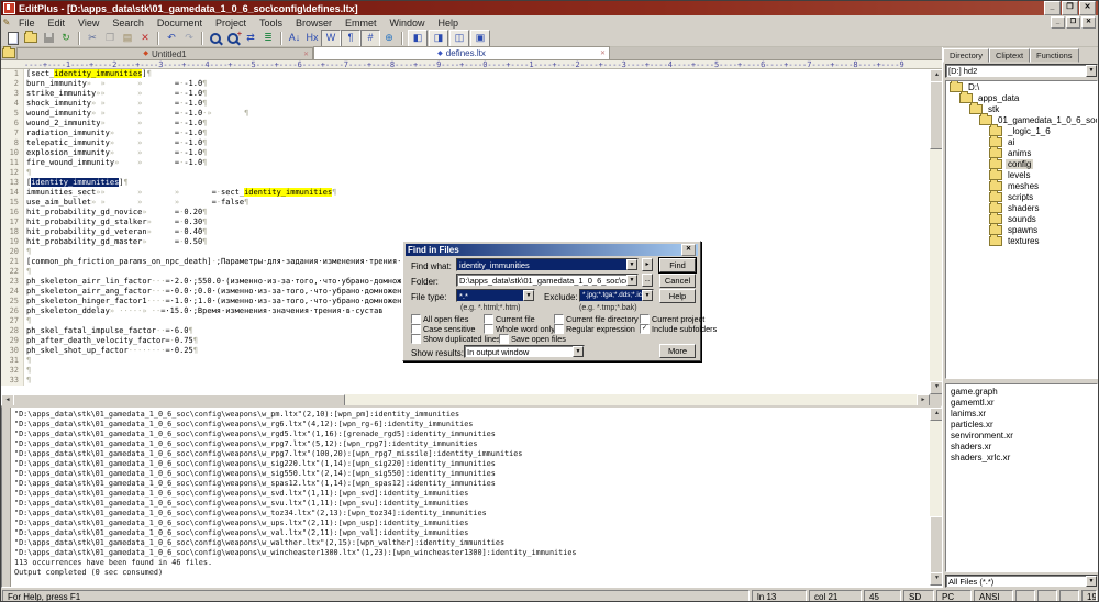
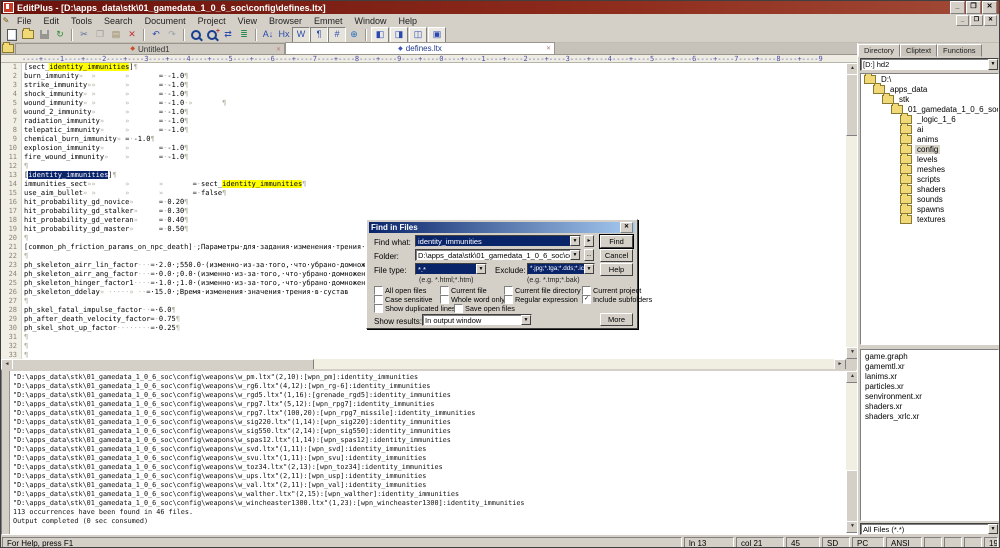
  EditPlus - [D:\apps_data\stk\01_gamedata_1_0_6_soc\config\defines.ltx]
  ✎
  File
  Edit
- View
+ Tools
  Search
  Document
  Project
- Tools
+ View
  Browser
  Emmet
  Window
  Help
  ↻
  ✂
  ❐
  ▤
  ✕
  ↶
  ↷
  ⇄
  ≣
  A↓
  Hx
  W
  ¶
  #
  ⊕
  ◧
  ◨
  ◫
  ▣
  Untitled1
  defines.ltx
  ----+----1----+----2----+----3----+----4----+----5----+----6----+----7----+----8----+----9----+----0----+----1----+----2----+----3----+----4----+----5----+----6----+----7----+----8----+----9
  1
  [sect_identity_immunities]¶
  2
  burn_immunity» » » =·-1.0¶
  3
  strike_immunity»» » =·-1.0¶
  4
  shock_immunity» » » =·-1.0¶
  5
  wound_immunity» » » =·-1.0·» ¶
  6
  wound_2_immunity» » =·-1.0¶
  7
  radiation_immunity» » =·-1.0¶
  8
  telepatic_immunity» » =·-1.0¶
+ 9
+ chemical_burn_immunity» =·-1.0¶
  10
  explosion_immunity» » =·-1.0¶
  11
  fire_wound_immunity» » =·-1.0¶
  12
  ¶
  13
  [identity_immunities]¶
  14
  immunities_sect»» » » =·sect_identity_immunities¶
  15
  use_aim_bullet» » » » =·false¶
  16
  hit_probability_gd_novice» =·0.20¶
  17
  hit_probability_gd_stalker» =·0.30¶
  18
  hit_probability_gd_veteran» =·0.40¶
  19
  hit_probability_gd_master» =·0.50¶
  20
  ¶
  21
  [common_ph_friction_params_on_npc_death]·;Параметры·для·задания·изменения·трения·
  22
  ¶
  23
  ph_skeleton_airr_lin_factor···=·2.0·;550.0·(изменно·из-за·того,·что·убрано·домнож
  24
  ph_skeleton_airr_ang_factor···=·0.0·;0.0·(изменно·из-за·того,·что·убрано·домножен
  25
  ph_skeleton_hinger_factor1····=·1.0·;1.0·(изменно·из-за·того,·что·убрано·домножен
  26
  ph_skeleton_ddelay» ·····» ··=·15.0·;Время·изменения·значения·трения·в·сустав
  27
  ¶
  28
  ph_skel_fatal_impulse_factor··=·6.0¶
  29
  ph_after_death_velocity_factor=·0.75¶
  30
  ph_skel_shot_up_factor········=·0.25¶
  31
  ¶
  32
  ¶
  33
  ¶
  "D:\apps_data\stk\01_gamedata_1_0_6_soc\config\weapons\w_pm.ltx"(2,10):[wpn_pm]:identity_immunities
  "D:\apps_data\stk\01_gamedata_1_0_6_soc\config\weapons\w_rg6.ltx"(4,12):[wpn_rg-6]:identity_immunities
  "D:\apps_data\stk\01_gamedata_1_0_6_soc\config\weapons\w_rgd5.ltx"(1,16):[grenade_rgd5]:identity_immunities
  "D:\apps_data\stk\01_gamedata_1_0_6_soc\config\weapons\w_rpg7.ltx"(5,12):[wpn_rpg7]:identity_immunities
  "D:\apps_data\stk\01_gamedata_1_0_6_soc\config\weapons\w_rpg7.ltx"(100,20):[wpn_rpg7_missile]:identity_immunities
  "D:\apps_data\stk\01_gamedata_1_0_6_soc\config\weapons\w_sig220.ltx"(1,14):[wpn_sig220]:identity_immunities
  "D:\apps_data\stk\01_gamedata_1_0_6_soc\config\weapons\w_sig550.ltx"(2,14):[wpn_sig550]:identity_immunities
  "D:\apps_data\stk\01_gamedata_1_0_6_soc\config\weapons\w_spas12.ltx"(1,14):[wpn_spas12]:identity_immunities
  "D:\apps_data\stk\01_gamedata_1_0_6_soc\config\weapons\w_svd.ltx"(1,11):[wpn_svd]:identity_immunities
  "D:\apps_data\stk\01_gamedata_1_0_6_soc\config\weapons\w_svu.ltx"(1,11):[wpn_svu]:identity_immunities
  "D:\apps_data\stk\01_gamedata_1_0_6_soc\config\weapons\w_toz34.ltx"(2,13):[wpn_toz34]:identity_immunities
  "D:\apps_data\stk\01_gamedata_1_0_6_soc\config\weapons\w_ups.ltx"(2,11):[wpn_usp]:identity_immunities
  "D:\apps_data\stk\01_gamedata_1_0_6_soc\config\weapons\w_val.ltx"(2,11):[wpn_val]:identity_immunities
  "D:\apps_data\stk\01_gamedata_1_0_6_soc\config\weapons\w_walther.ltx"(2,15):[wpn_walther]:identity_immunities
  "D:\apps_data\stk\01_gamedata_1_0_6_soc\config\weapons\w_wincheaster1300.ltx"(1,23):[wpn_wincheaster1300]:identity_immunities
  113 occurrences have been found in 46 files.
  Output completed (0 sec consumed)
  Directory
  Cliptext
  Functions
  [D:] hd2
  D:\
  apps_data
  stk
  01_gamedata_1_0_6_so
  _logic_1_6
  ai
  anims
  config
  levels
  meshes
  scripts
  shaders
  sounds
  spawns
  textures
  game.graph
  gamemtl.xr
  lanims.xr
  particles.xr
  senvironment.xr
  shaders.xr
  shaders_xrlc.xr
  All Files (*.*)
  For Help, press F1
  ln 13
  col 21
  45
  SD
  PC
  ANSI
  19
  Find in Files
  Find what:
  identity_immunities
  Find
  Folder:
  D:\apps_data\stk\01_gamedata_1_0_6_soc\c
  Cancel
  File type:
  *.*
  Exclude:
  Help
  All open files
  Current file
  Current file directory
  Current project
  Case sensitive
  Whole word onl
  Regular expression
  Include subfolders
  Show duplicated line
  Save open files
  Show results:
  In output window
  More
